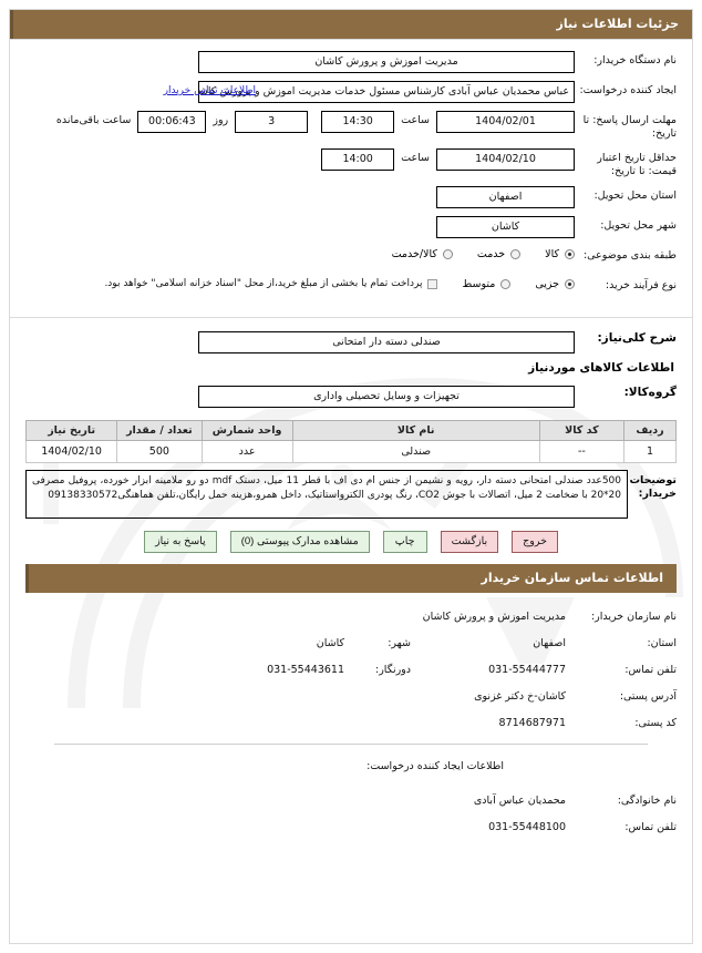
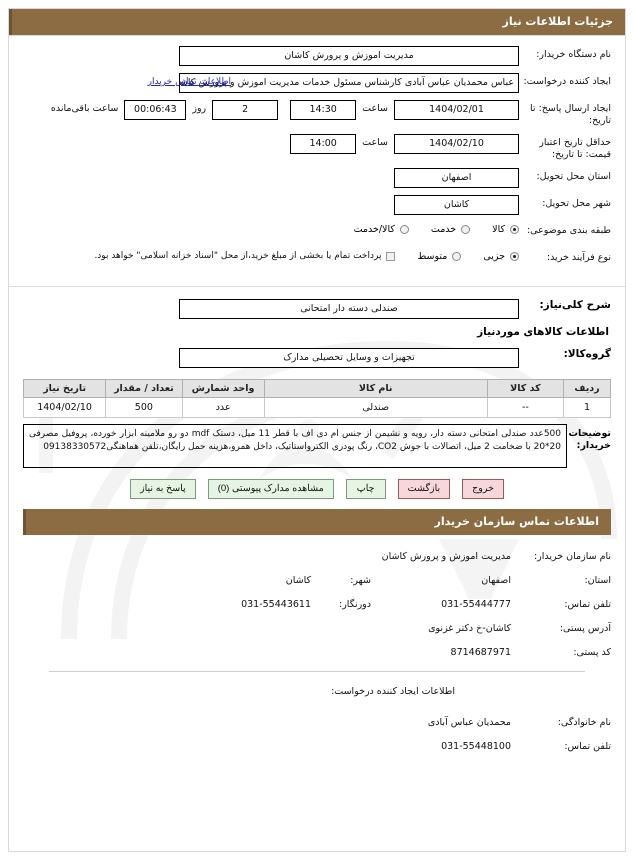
  جزئیات اطلاعات نیاز
  نام دستگاه خریدار:
  مدیریت اموزش و پرورش کاشان
  ایجاد کننده درخواست:
  عباس محمدیان عباس آبادی کارشناس مسئول خدمات مدیریت اموزش و پرورش کاشا
  اطلاعات تماس خریدار
- مهلت ارسال پاسخ: تا تاریخ:
+ ایجاد ارسال پاسخ: تا تاریخ:
  1404/02/01
  ساعت
  14:30
- 3
+ 2
  روز
  00:06:43
  ساعت باقی‌مانده
  حداقل تاریخ اعتبار قیمت: تا تاریخ:
  1404/02/10
  ساعت
  14:00
  استان محل تحویل:
  اصفهان
  شهر محل تحویل:
  کاشان
  طبقه بندی موضوعی:
  کالا
  خدمت
  کالا/خدمت
  نوع فرآیند خرید:
  جزیی
  متوسط
  پرداخت تمام یا بخشی از مبلغ خرید،از محل "اسناد خزانه اسلامی" خواهد بود.
  شرح کلی‌نیاز:
  صندلی دسته دار امتحانی
  اطلاعات کالاهای موردنیاز
  گروه‌کالا:
- تجهیزات و وسایل تحصیلی واداری
+ تجهیزات و وسایل تحصیلی مدارک
  ردیف	کد کالا	نام کالا	واحد شمارش	تعداد / مقدار	تاریخ نیاز
  1	--	صندلی	عدد	500	1404/02/10
  توضیحات خریدار:
  500عدد صندلی امتحانی دسته دار، رویه و نشیمن از جنس ام دی اف با قطر 11 میل، دستک mdf دو رو ملامینه ابزار خورده، پروفیل مصرفی 20*20 با ضخامت 2 میل، اتصالات با جوش CO2، رنگ پودری الکترواستاتیک، داخل همرو،هزینه حمل رایگان،تلفن هماهنگی09138330572
  خروج
  بازگشت
  چاپ
  مشاهده مدارک پیوستی (0)
  پاسخ به نیاز
  اطلاعات تماس سازمان خریدار
  نام سازمان خریدار:
  مدیریت اموزش و پرورش کاشان
  استان:
  اصفهان
  شهر:
  کاشان
  تلفن تماس:
  031-55444777
  دورنگار:
  031-55443611
  آدرس پستی:
  کاشان-خ دکتر غزنوی
  کد پستی:
  8714687971
  اطلاعات ایجاد کننده درخواست:
  نام خانوادگی:
  محمدیان عباس آبادی
  تلفن تماس:
  031-55448100
